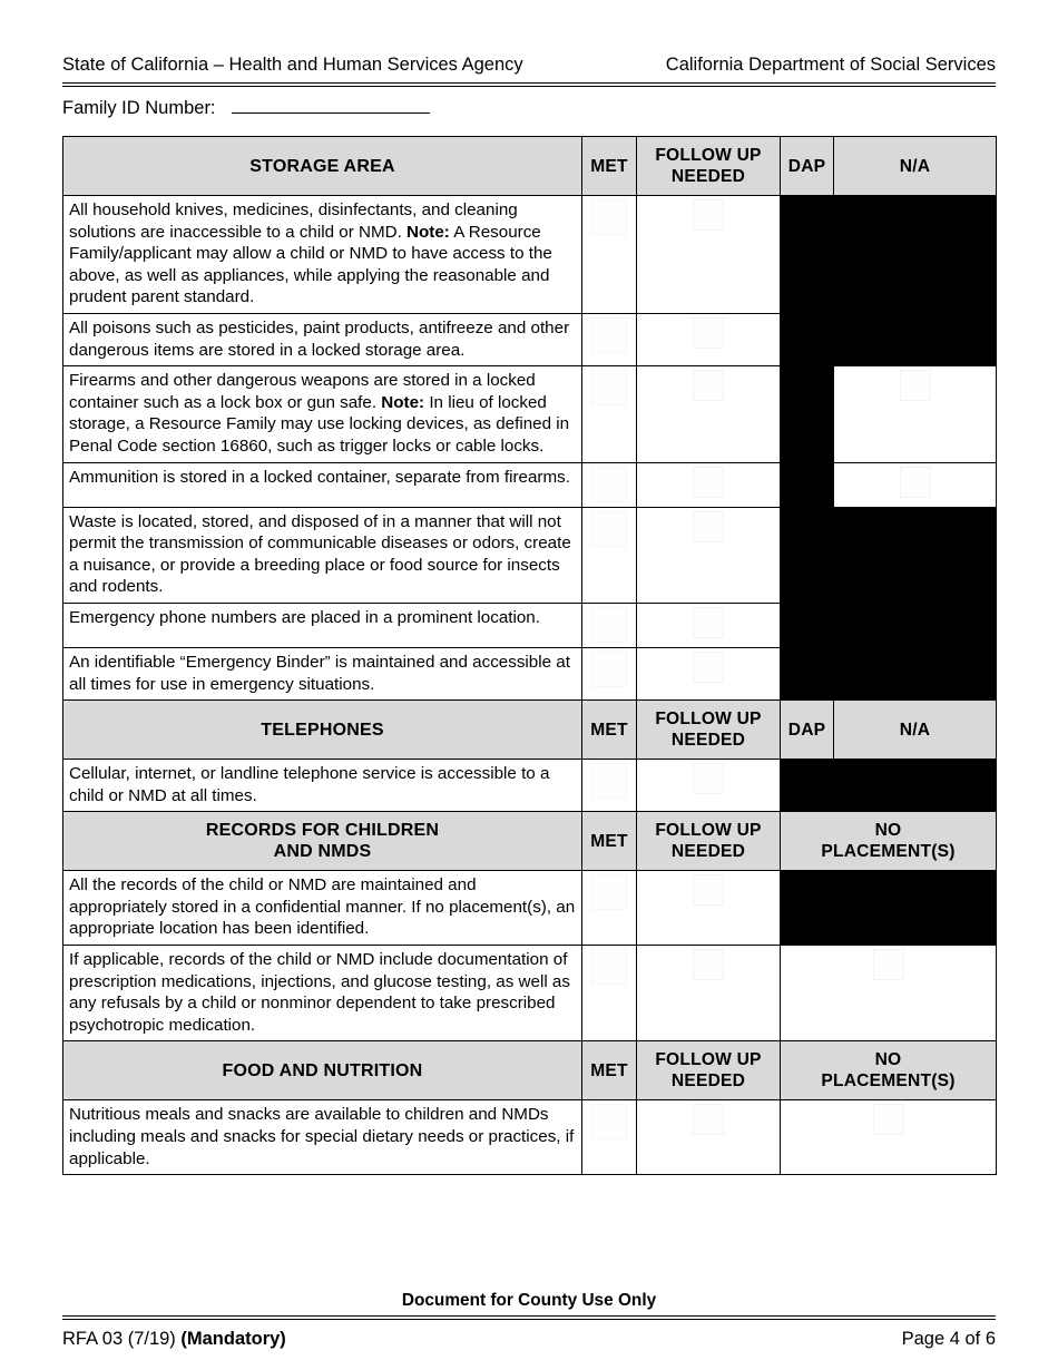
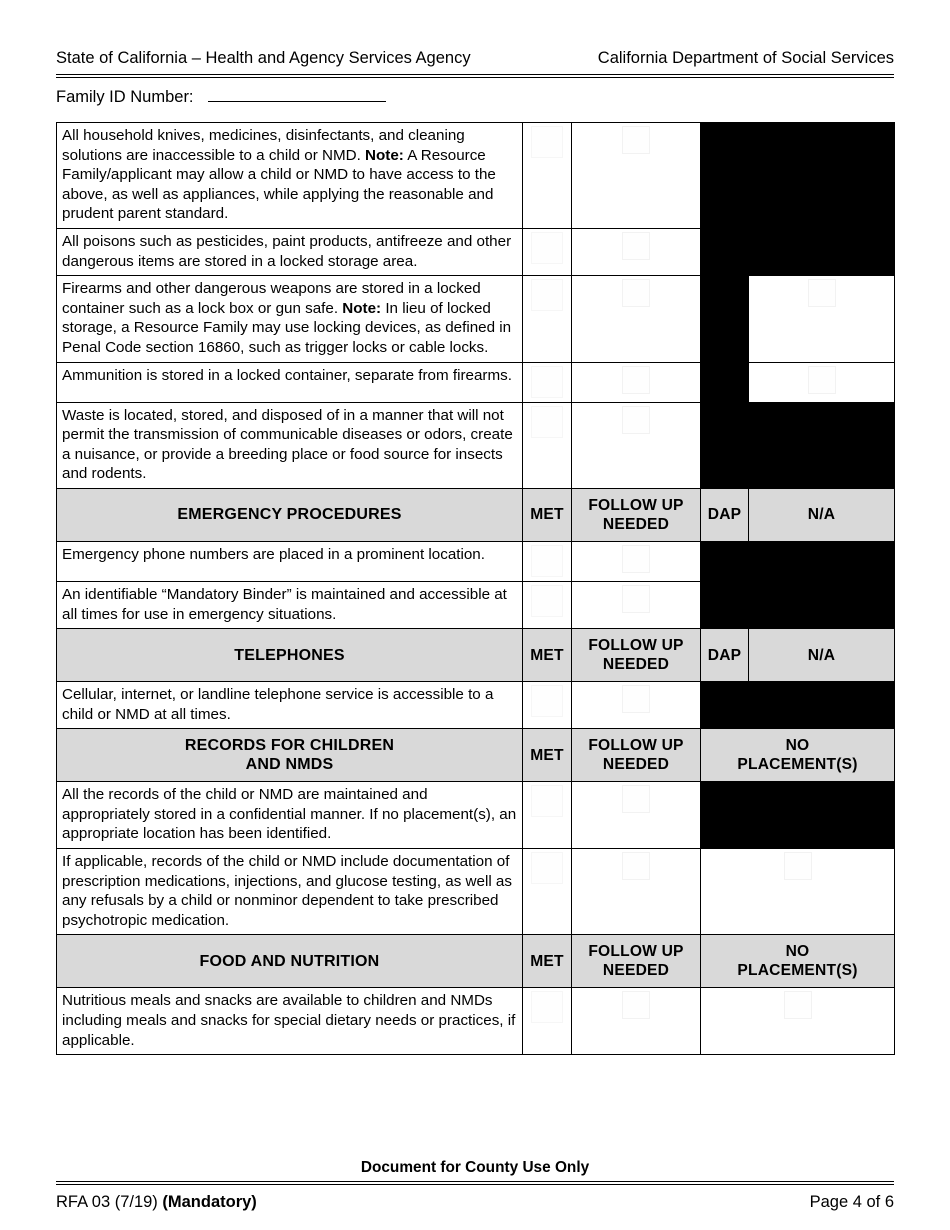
- State of California – Health and Human Services Agency
+ State of California – Health and Agency Services Agency
  California Department of Social Services
  Family ID Number:
- STORAGE AREA	MET	FOLLOW UPNEEDED	DAP	N/A
  All household knives, medicines, disinfectants, and cleaning solutions are inaccessible to a child or NMD. Note: A Resource Family/applicant may allow a child or NMD to have access to the above, as well as appliances, while applying the reasonable and prudent parent standard.
  All poisons such as pesticides, paint products, antifreeze and other dangerous items are stored in a locked storage area.
  Firearms and other dangerous weapons are stored in a locked container such as a lock box or gun safe. Note: In lieu of locked storage, a Resource Family may use locking devices, as defined in Penal Code section 16860, such as trigger locks or cable locks.
  Ammunition is stored in a locked container, separate from firearms.
  Waste is located, stored, and disposed of in a manner that will not permit the transmission of communicable diseases or odors, create a nuisance, or provide a breeding place or food source for insects and rodents.
+ EMERGENCY PROCEDURES	MET	FOLLOW UPNEEDED	DAP	N/A
  Emergency phone numbers are placed in a prominent location.
- An identifiable “Emergency Binder” is maintained and accessible at all times for use in emergency situations.
+ An identifiable “Mandatory Binder” is maintained and accessible at all times for use in emergency situations.
  TELEPHONES	MET	FOLLOW UPNEEDED	DAP	N/A
  Cellular, internet, or landline telephone service is accessible to a child or NMD at all times.
  RECORDS FOR CHILDRENAND NMDS	MET	FOLLOW UPNEEDED	NOPLACEMENT(S)
  All the records of the child or NMD are maintained and appropriately stored in a confidential manner. If no placement(s), an appropriate location has been identified.
  If applicable, records of the child or NMD include documentation of prescription medications, injections, and glucose testing, as well as any refusals by a child or nonminor dependent to take prescribed psychotropic medication.
  FOOD AND NUTRITION	MET	FOLLOW UPNEEDED	NOPLACEMENT(S)
  Nutritious meals and snacks are available to children and NMDs including meals and snacks for special dietary needs or practices, if applicable.
  Document for County Use Only
  RFA 03 (7/19) (Mandatory)
  Page 4 of 6
